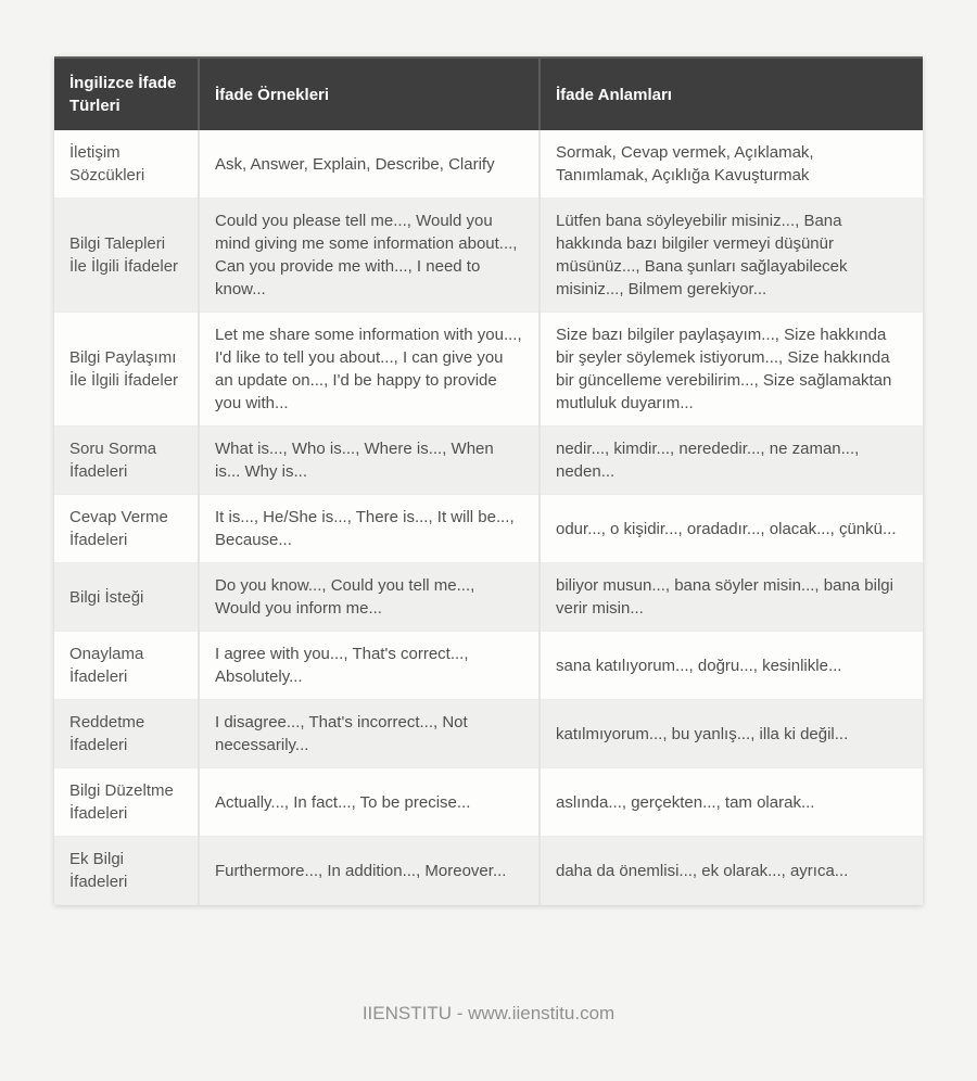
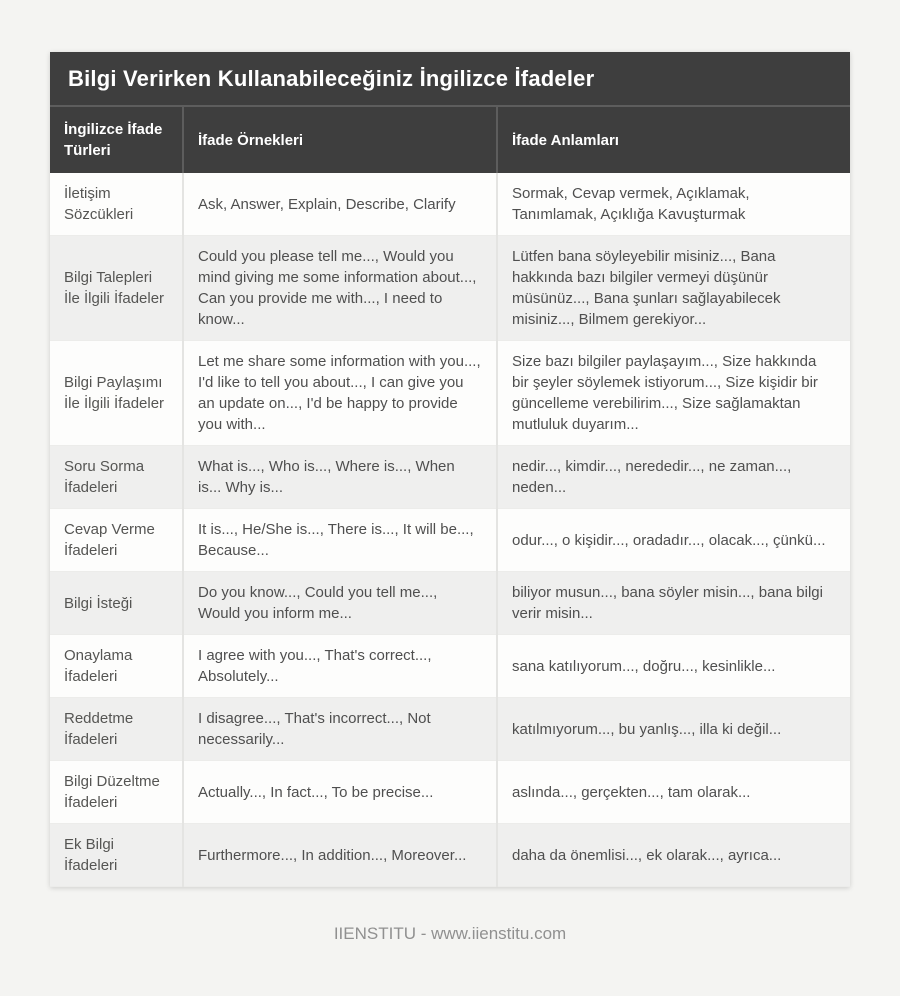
+ Bilgi Verirken Kullanabileceğiniz İngilizce İfadeler
  İngilizce İfade Türleri	İfade Örnekleri	İfade Anlamları
  İletişim Sözcükleri	Ask, Answer, Explain, Describe, Clarify	Sormak, Cevap vermek, Açıklamak, Tanımlamak, Açıklığa Kavuşturmak
  Bilgi Talepleri İle İlgili İfadeler	Could you please tell me..., Would you mind giving me some information about..., Can you provide me with..., I need to know...	Lütfen bana söyleyebilir misiniz..., Bana hakkında bazı bilgiler vermeyi düşünür müsünüz..., Bana şunları sağlayabilecek misiniz..., Bilmem gerekiyor...
- Bilgi Paylaşımı İle İlgili İfadeler	Let me share some information with you..., I'd like to tell you about..., I can give you an update on..., I'd be happy to provide you with...	Size bazı bilgiler paylaşayım..., Size hakkında bir şeyler söylemek istiyorum..., Size hakkında bir güncelleme verebilirim..., Size sağlamaktan mutluluk duyarım...
+ Bilgi Paylaşımı İle İlgili İfadeler	Let me share some information with you..., I'd like to tell you about..., I can give you an update on..., I'd be happy to provide you with...	Size bazı bilgiler paylaşayım..., Size hakkında bir şeyler söylemek istiyorum..., Size kişidir bir güncelleme verebilirim..., Size sağlamaktan mutluluk duyarım...
  Soru Sorma İfadeleri	What is..., Who is..., Where is..., When is... Why is...	nedir..., kimdir..., nerededir..., ne zaman..., neden...
  Cevap Verme İfadeleri	It is..., He/She is..., There is..., It will be..., Because...	odur..., o kişidir..., oradadır..., olacak..., çünkü...
  Bilgi İsteği	Do you know..., Could you tell me..., Would you inform me...	biliyor musun..., bana söyler misin..., bana bilgi verir misin...
  Onaylama İfadeleri	I agree with you..., That's correct..., Absolutely...	sana katılıyorum..., doğru..., kesinlikle...
  Reddetme İfadeleri	I disagree..., That's incorrect..., Not necessarily...	katılmıyorum..., bu yanlış..., illa ki değil...
  Bilgi Düzeltme İfadeleri	Actually..., In fact..., To be precise...	aslında..., gerçekten..., tam olarak...
  Ek Bilgi İfadeleri	Furthermore..., In addition..., Moreover...	daha da önemlisi..., ek olarak..., ayrıca...
  IIENSTITU - www.iienstitu.com
